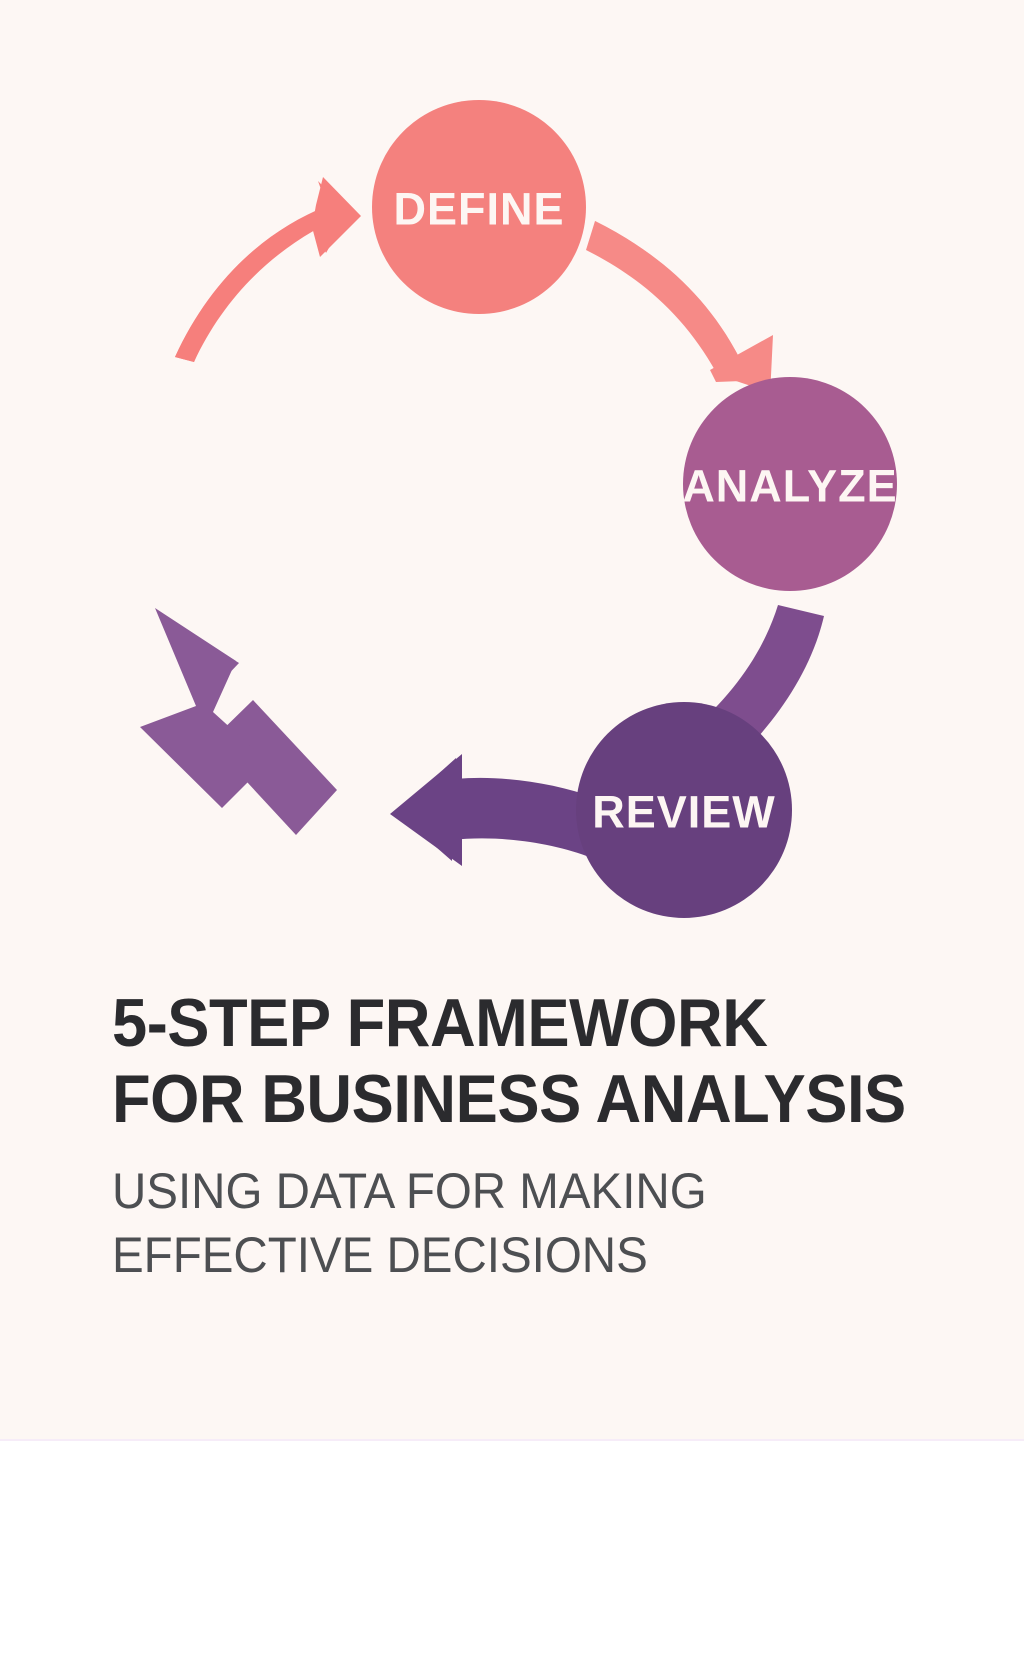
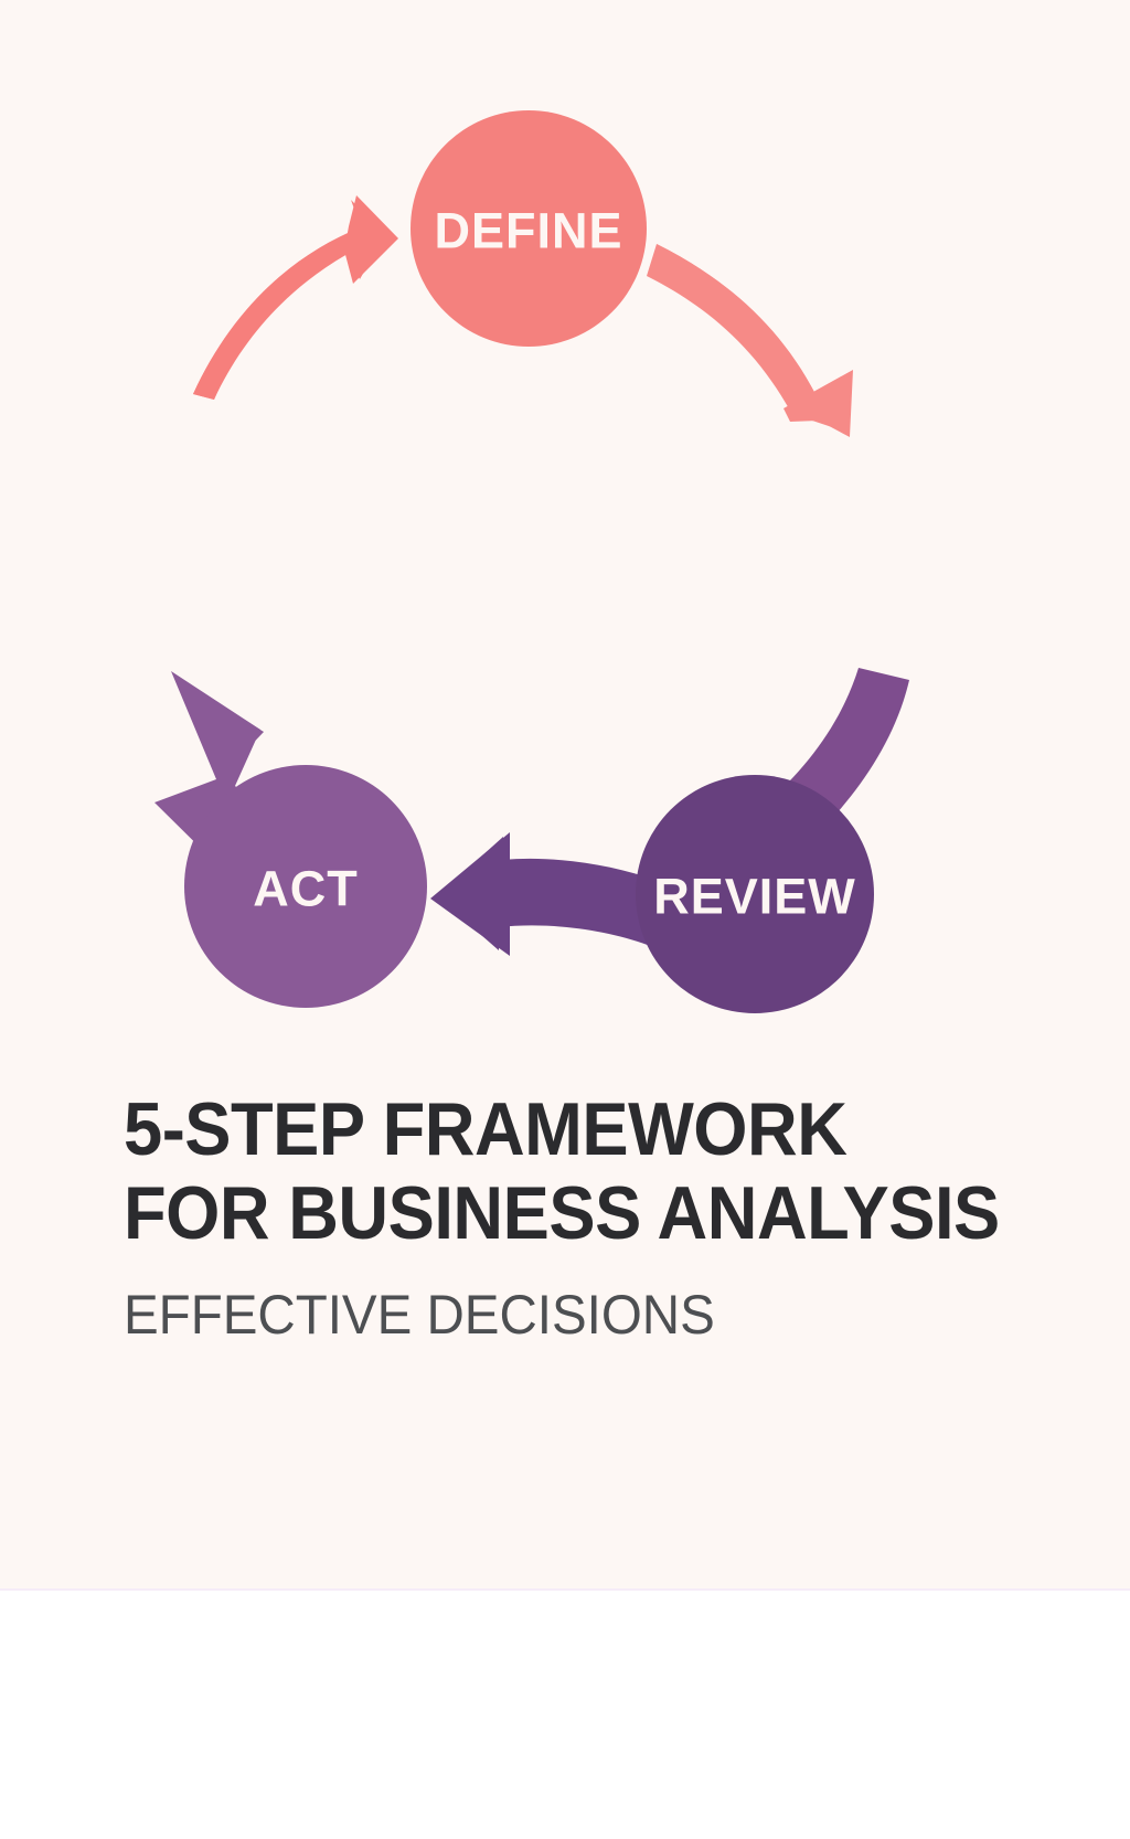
  DEFINE
- ANALYZE
  REVIEW
+ ACT
  5-STEP FRAMEWORK
  FOR BUSINESS ANALYSIS
- USING DATA FOR MAKING
  EFFECTIVE DECISIONS
